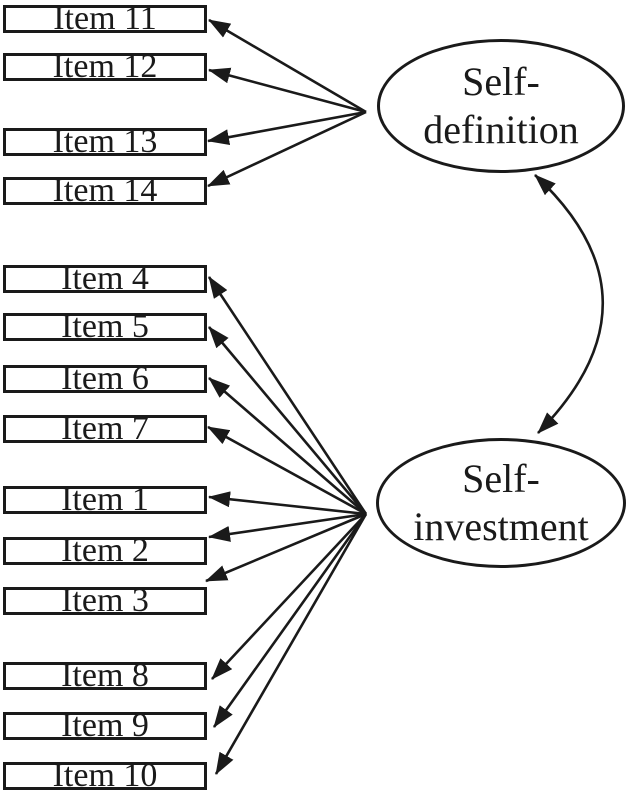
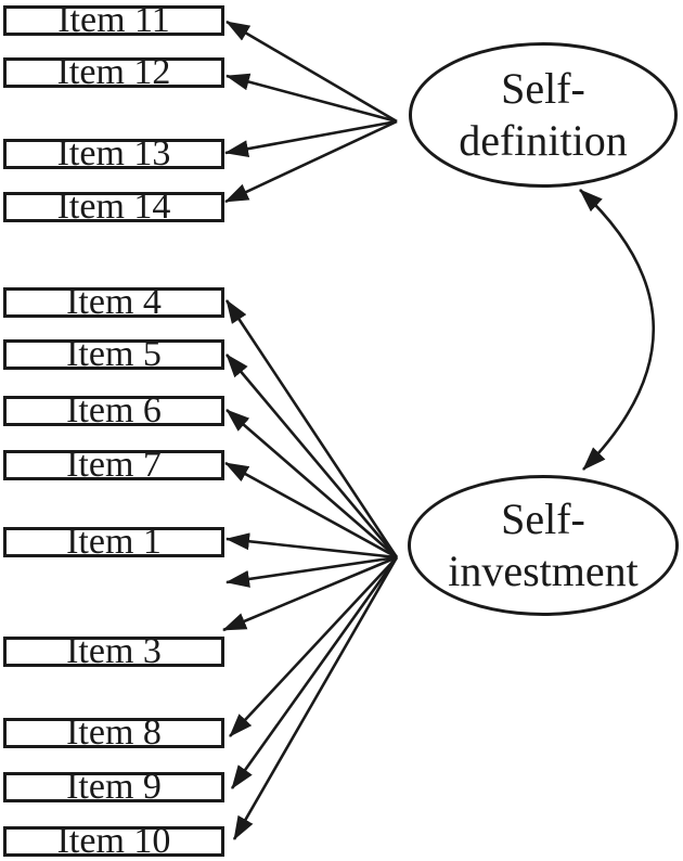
  Item 11
  Item 12
  Item 13
  Item 14
  Item 4
  Item 5
  Item 6
  Item 7
  Item 1
- Item 2
  Item 3
  Item 8
  Item 9
  Item 10
  Self-
  definition
  Self-
  investment
